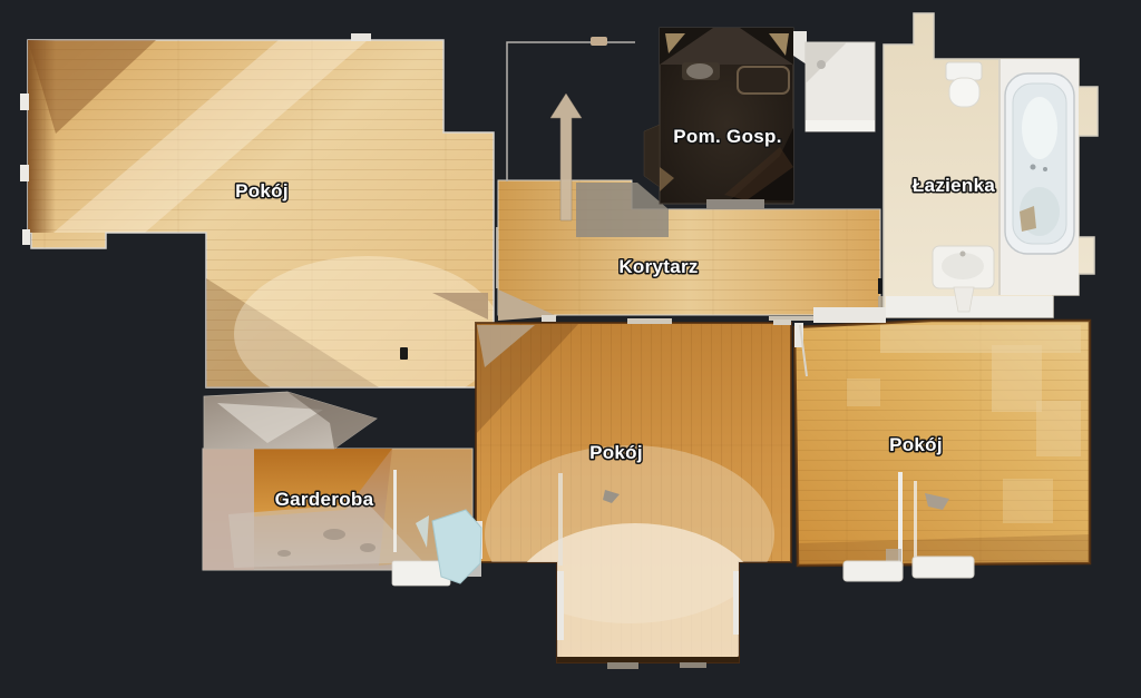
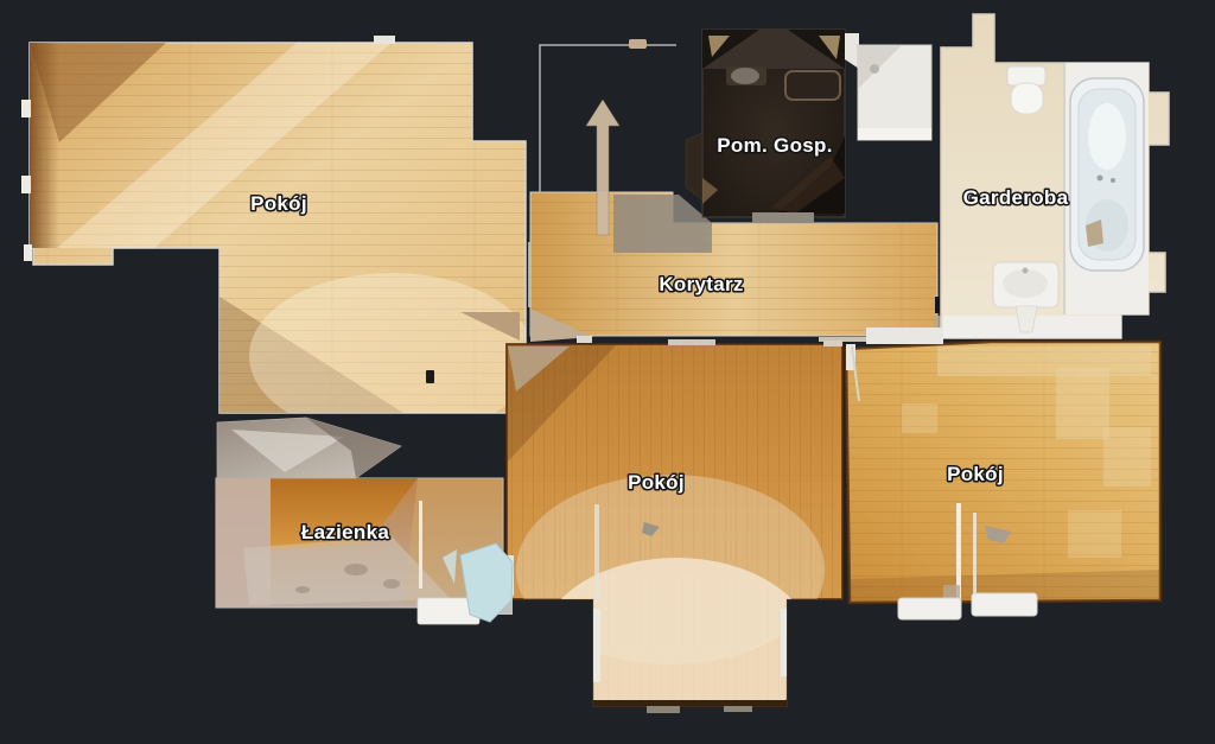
  Pokój
  Pom. Gosp.
- Łazienka
+ Garderoba
  Korytarz
  Pokój
- Garderoba
+ Łazienka
  Pokój
